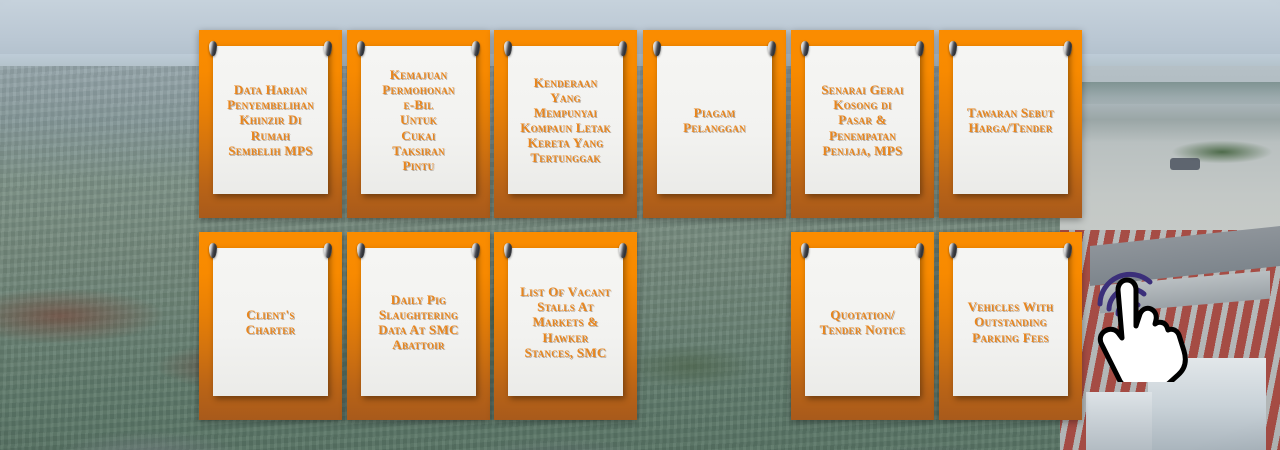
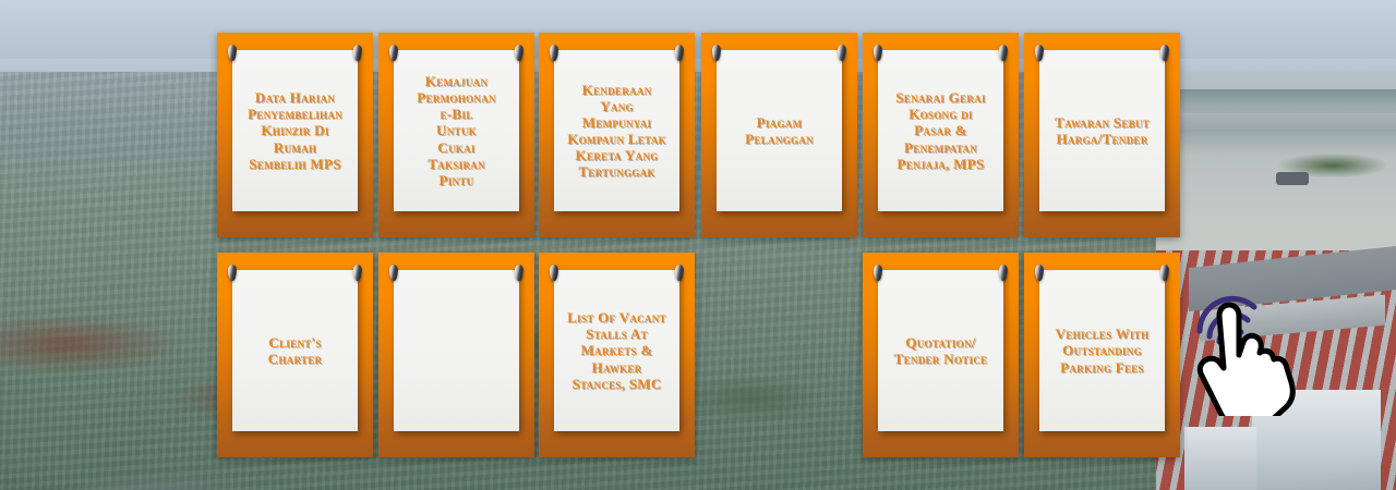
  Data Harian
  Penyembelihan
  Khinzir Di
  Rumah
  Sembelih MPS
  Kemajuan
  Permohonan
  e-Bil
  Untuk
  Cukai
  Taksiran
  Pintu
  Kenderaan
  Yang
  Mempunyai
  Kompaun Letak
  Kereta Yang
  Tertunggak
  Piagam
  Pelanggan
  Senarai Gerai
  Kosong di
  Pasar &
  Penempatan
  Penjaja, MPS
  Tawaran Sebut
  Harga/Tender
  Client's
  Charter
- Daily Pig
- Slaughtering
- Data At SMC
- Abattoir
  List Of Vacant
  Stalls At
  Markets &
  Hawker
  Stances, SMC
  Quotation/
  Tender Notice
  Vehicles With
  Outstanding
  Parking Fees
